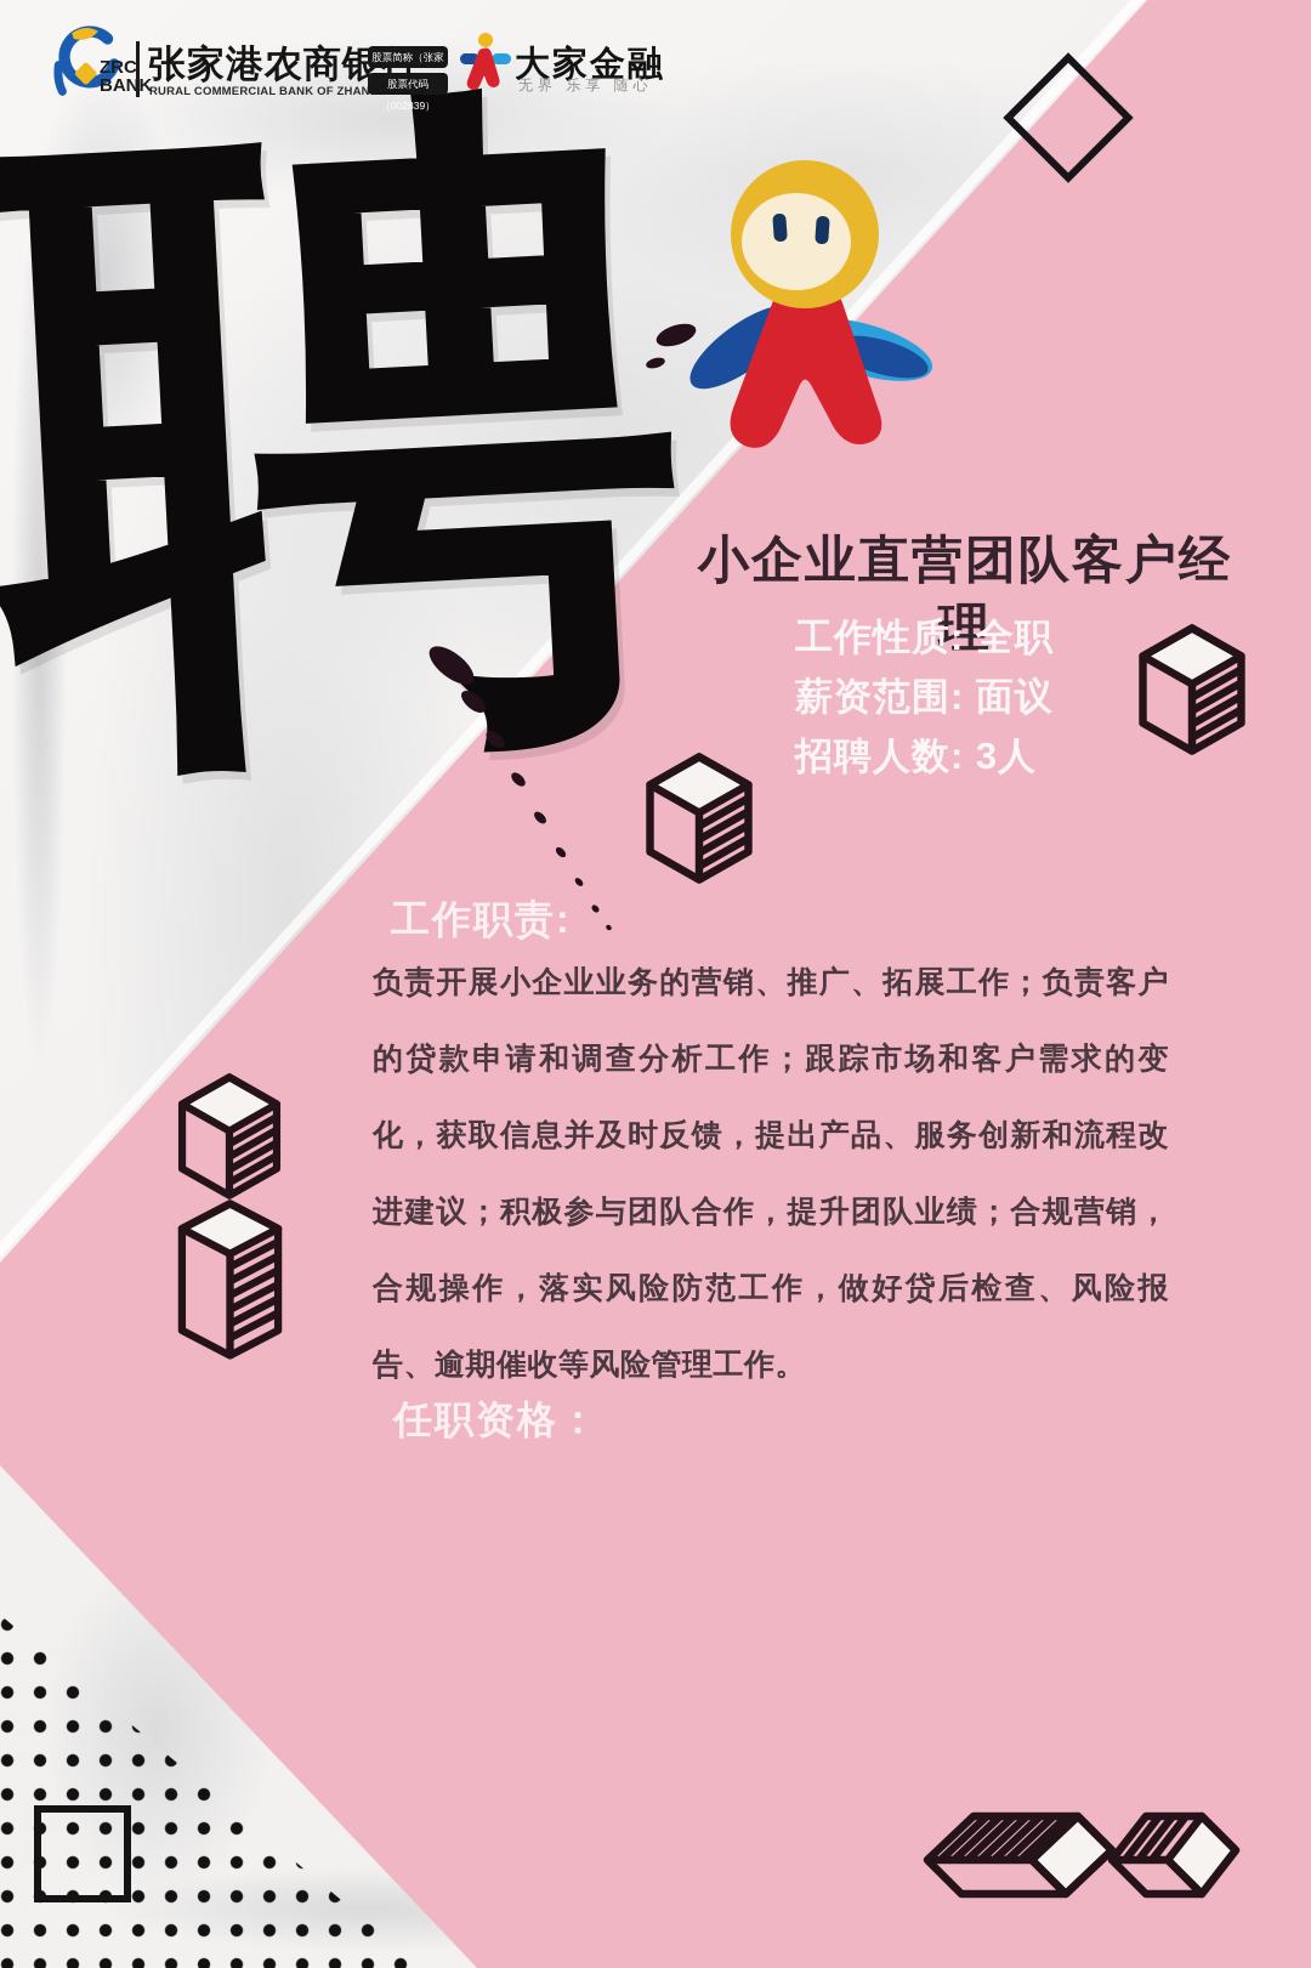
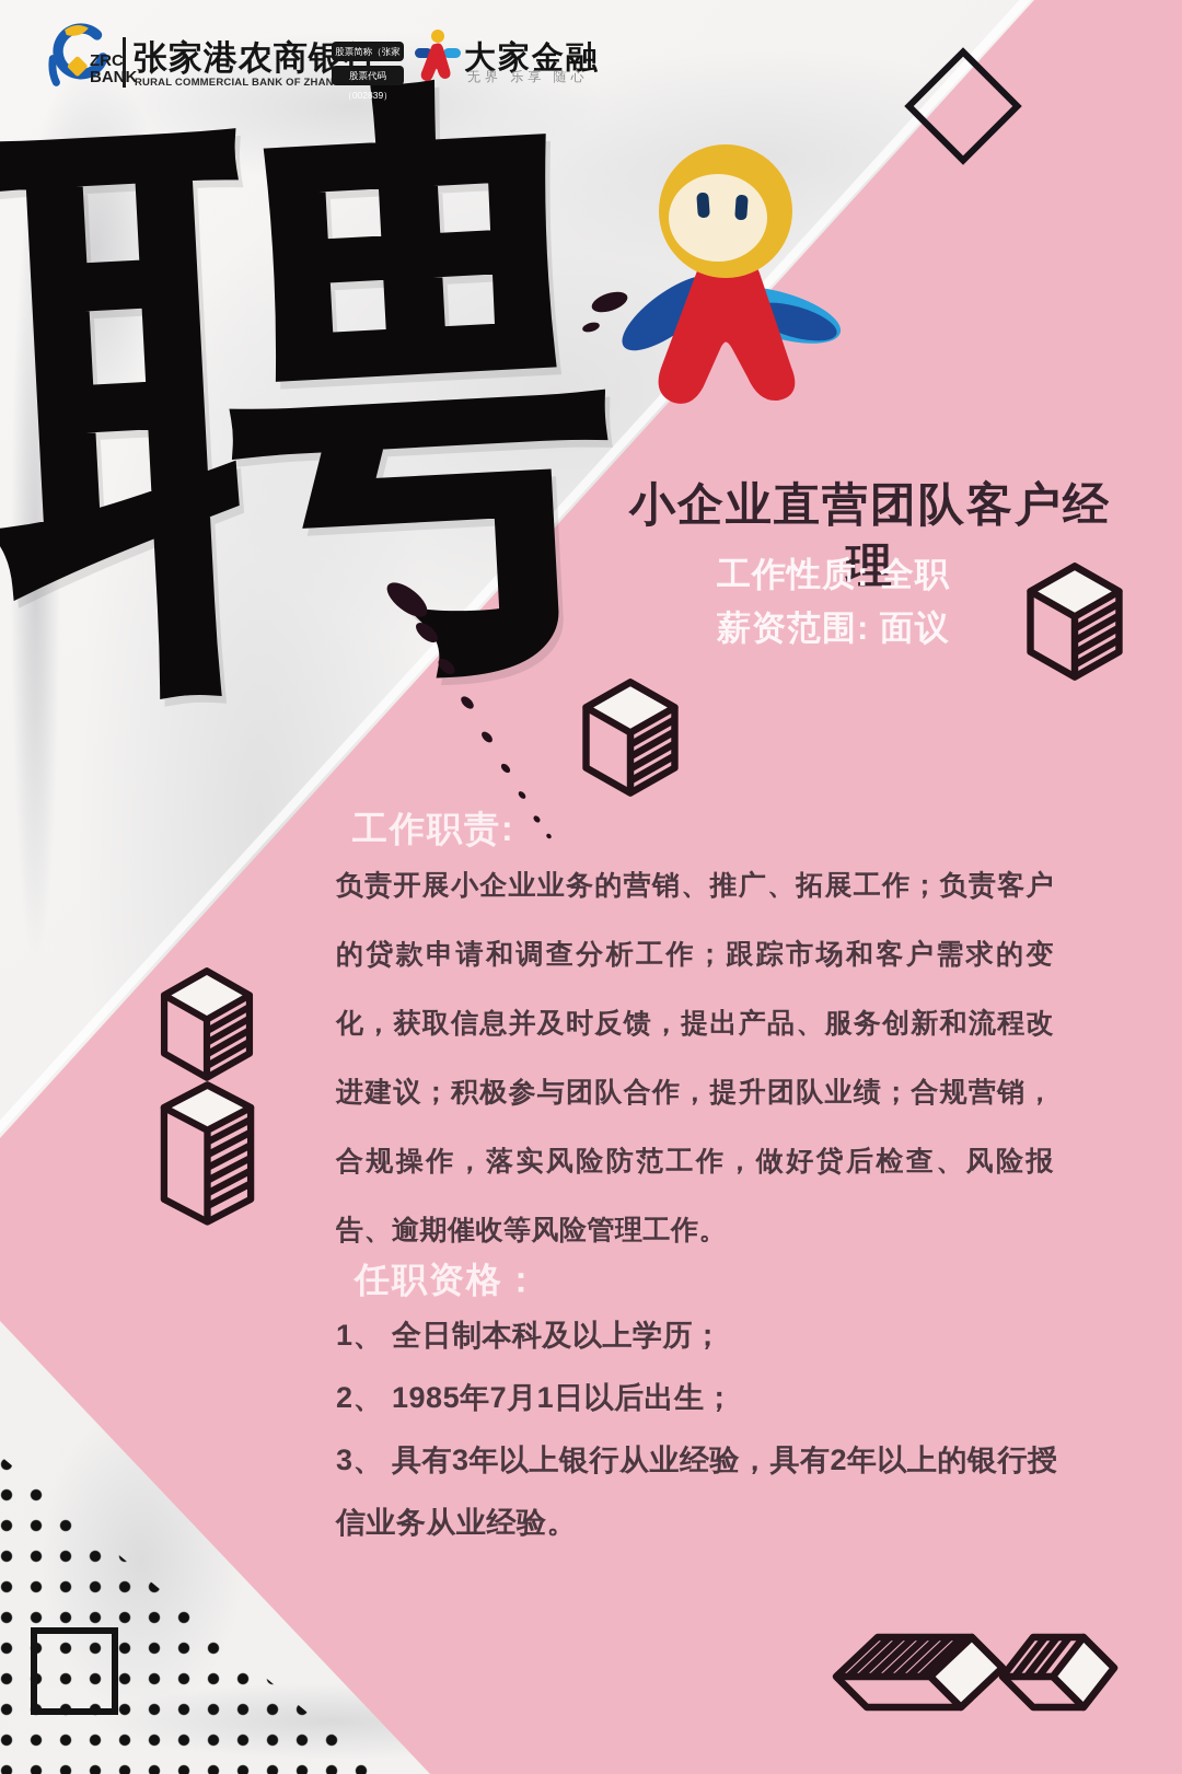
  ZRC
  BANK
  张家港农商银
  RURAL COMMERCIAL BANK OF ZHAN
  股票简称（张家
  股票代码（002839）
  大家金融
  无界 乐享 随心
  小企业直营团队客户经理
  工作性质: 全职
  薪资范围: 面议
- 招聘人数: 3人
  工作职责:
  负责开展小企业业务的营销、推广、拓展工作；负责客户的贷款申请和调查分析工作；跟踪市场和客户需求的变化，获取信息并及时反馈，提出产品、服务创新和流程改进建议；积极参与团队合作，提升团队业绩；合规营销，合规操作，落实风险防范工作，做好贷后检查、风险报告、逾期催收等风险管理工作。
  任职资格：
+ 1、 全日制本科及以上学历；
+ 2、 1985年7月1日以后出生；
+ 3、 具有3年以上银行从业经验，具有2年以上的银行授信业务从业经验。
